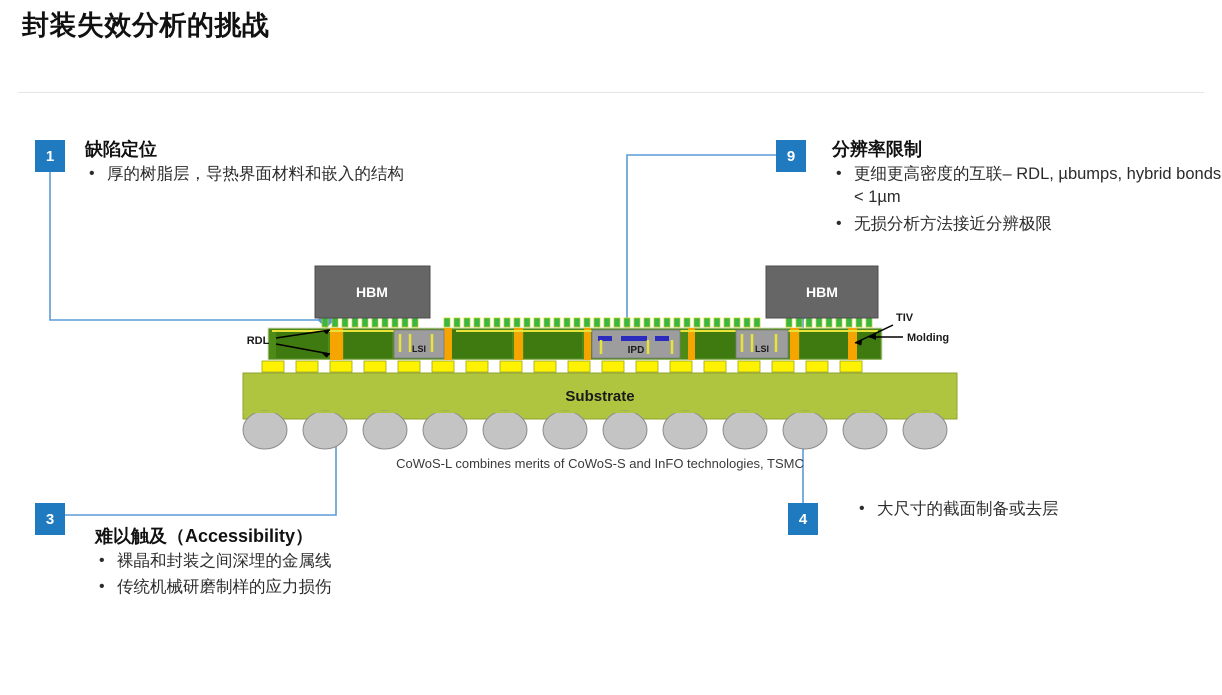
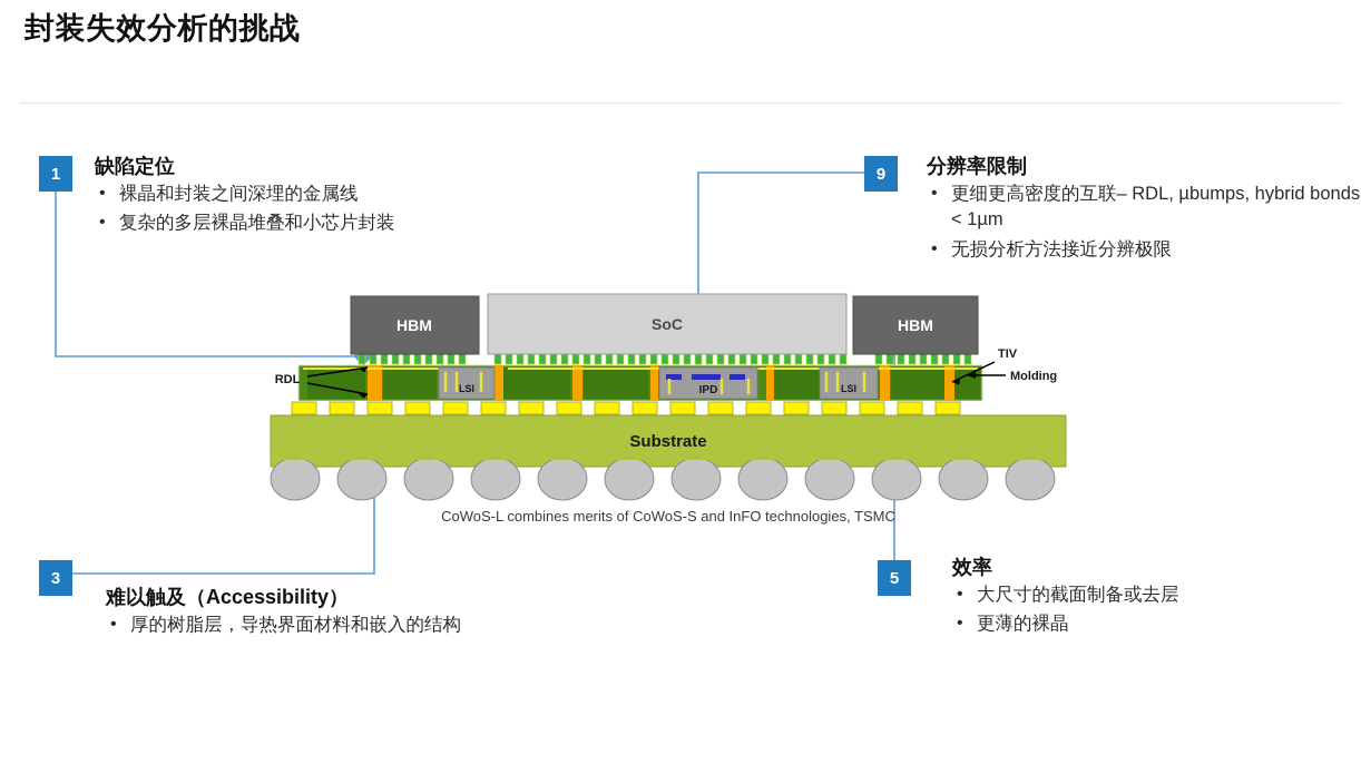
  封装失效分析的挑战
  1
  缺陷定位
- 厚的树脂层，导热界面材料和嵌入的结构
+ 裸晶和封装之间深埋的金属线
+ 复杂的多层裸晶堆叠和小芯片封装
  9
  分辨率限制
  更细更高密度的互联– RDL, µbumps, hybrid bonds < 1µm
  无损分析方法接近分辨极限
  3
  难以触及（Accessibility）
- 裸晶和封装之间深埋的金属线
+ 厚的树脂层，导热界面材料和嵌入的结构
- 传统机械研磨制样的应力损伤
- 4
+ 5
+ 效率
  大尺寸的截面制备或去层
+ 更薄的裸晶
  LSI
  IPD
  LSI
  HBM
+ SoC
  HBM
  Substrate
  RDL
  TIV
  Molding
  CoWoS-L combines merits of CoWoS-S and InFO technologies, TSMC
